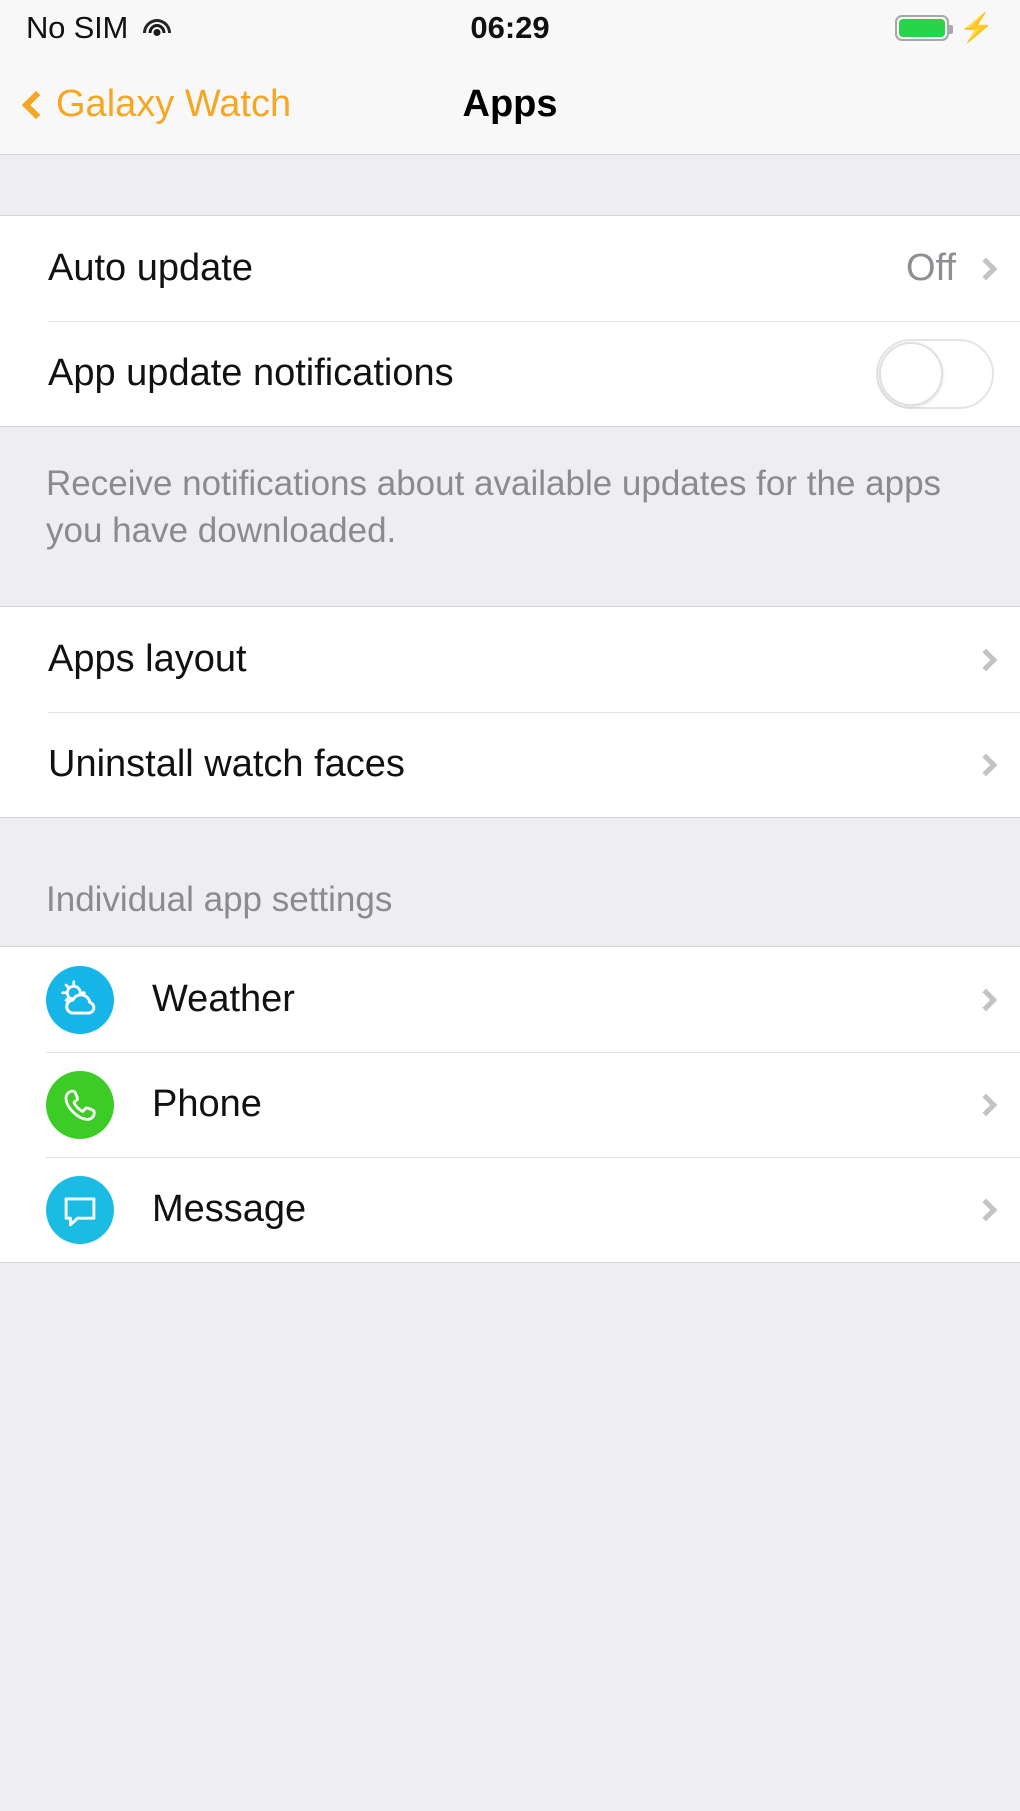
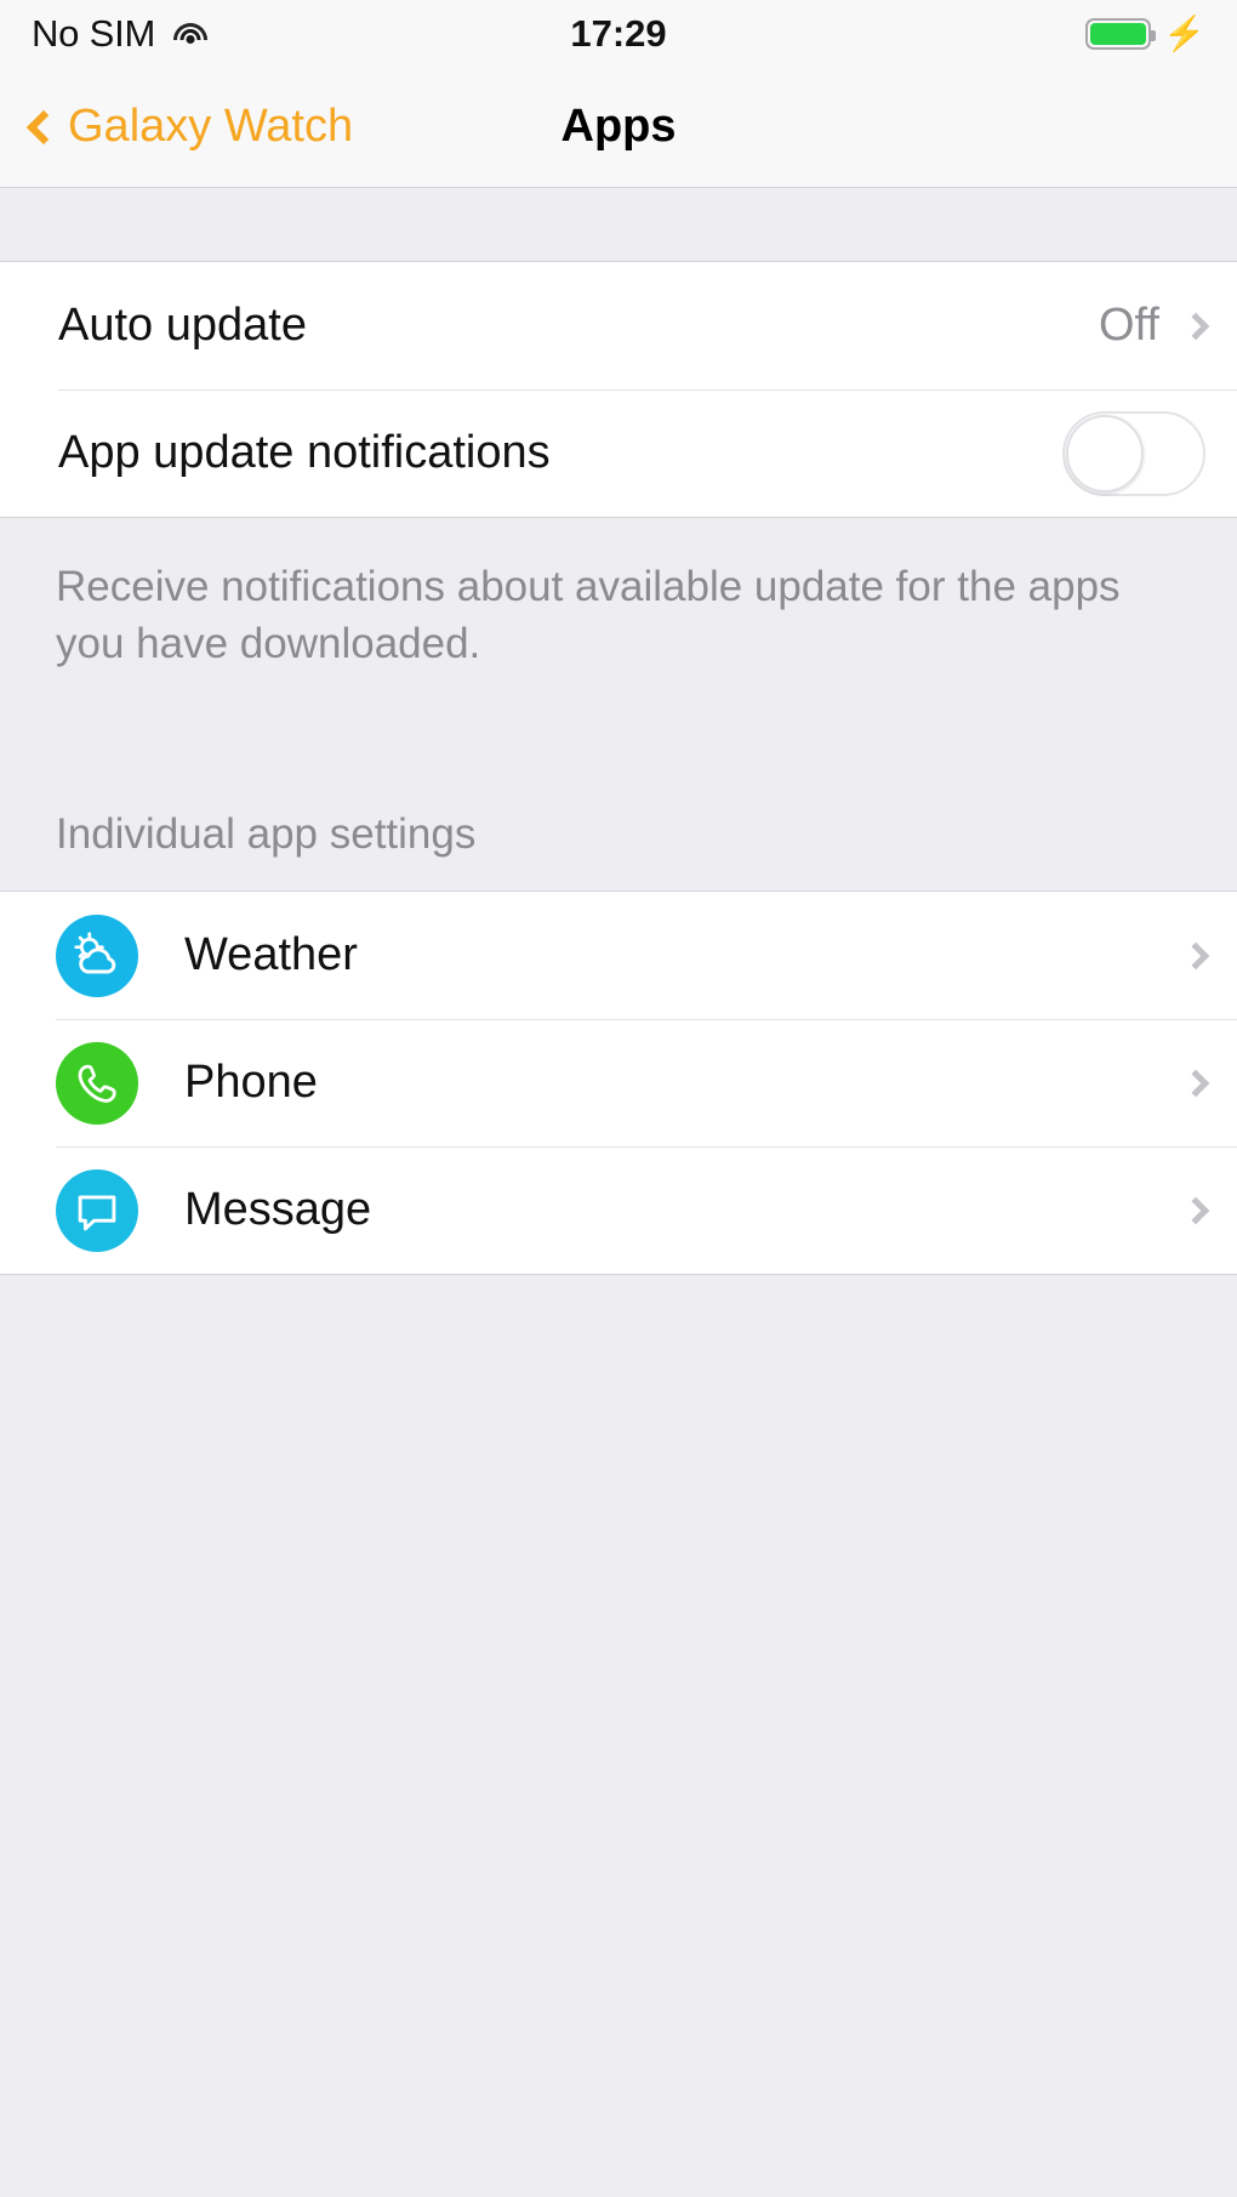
  No SIM
- 06:29
+ 17:29
  ⚡
  Galaxy Watch
  Apps
  Auto update
  Off
  App update notifications
- Receive notifications about available updates for the apps you have downloaded.
+ Receive notifications about available update for the apps you have downloaded.
- Apps layout
- Uninstall watch faces
  Individual app settings
  Weather
  Phone
  Message
